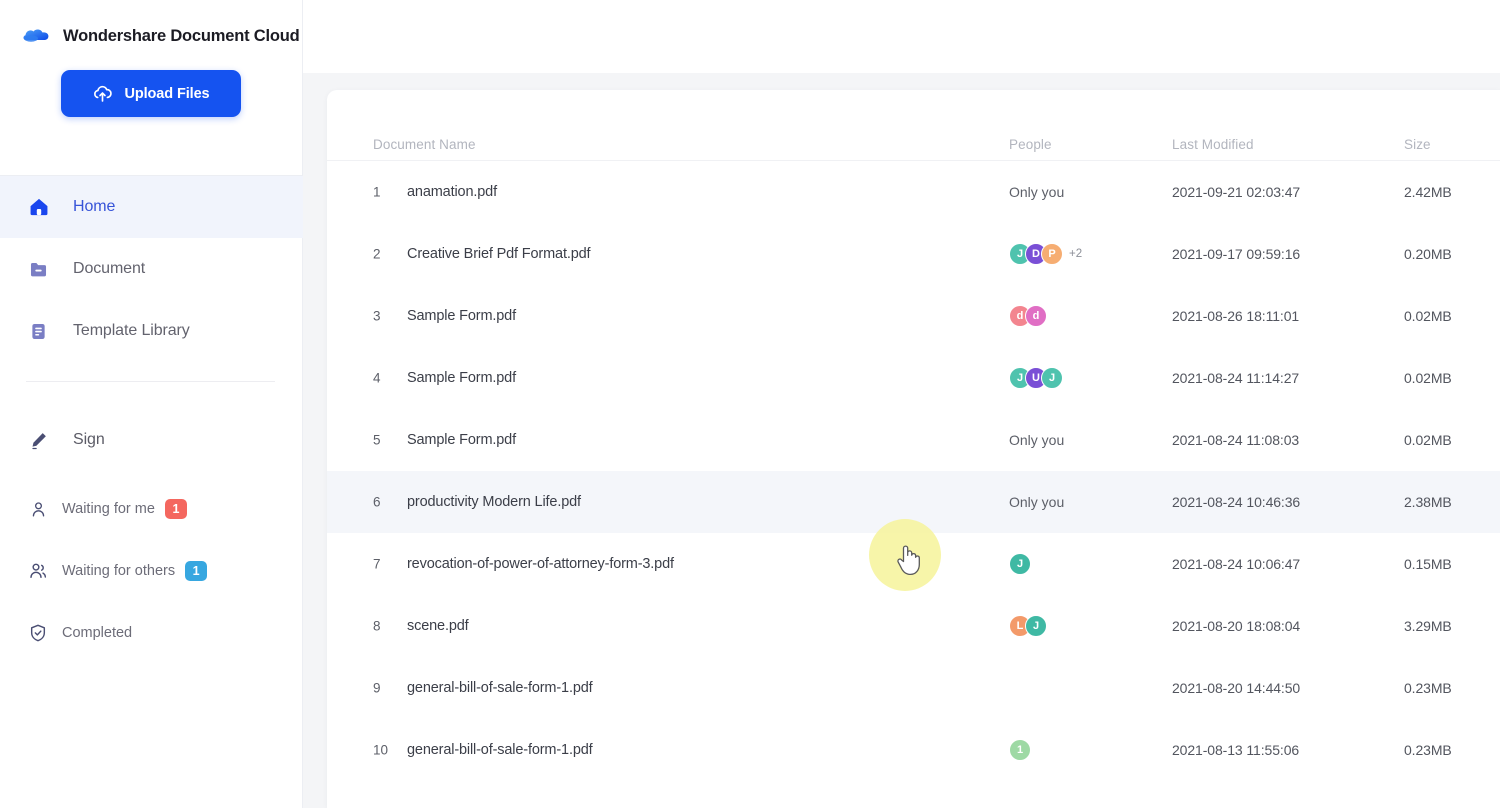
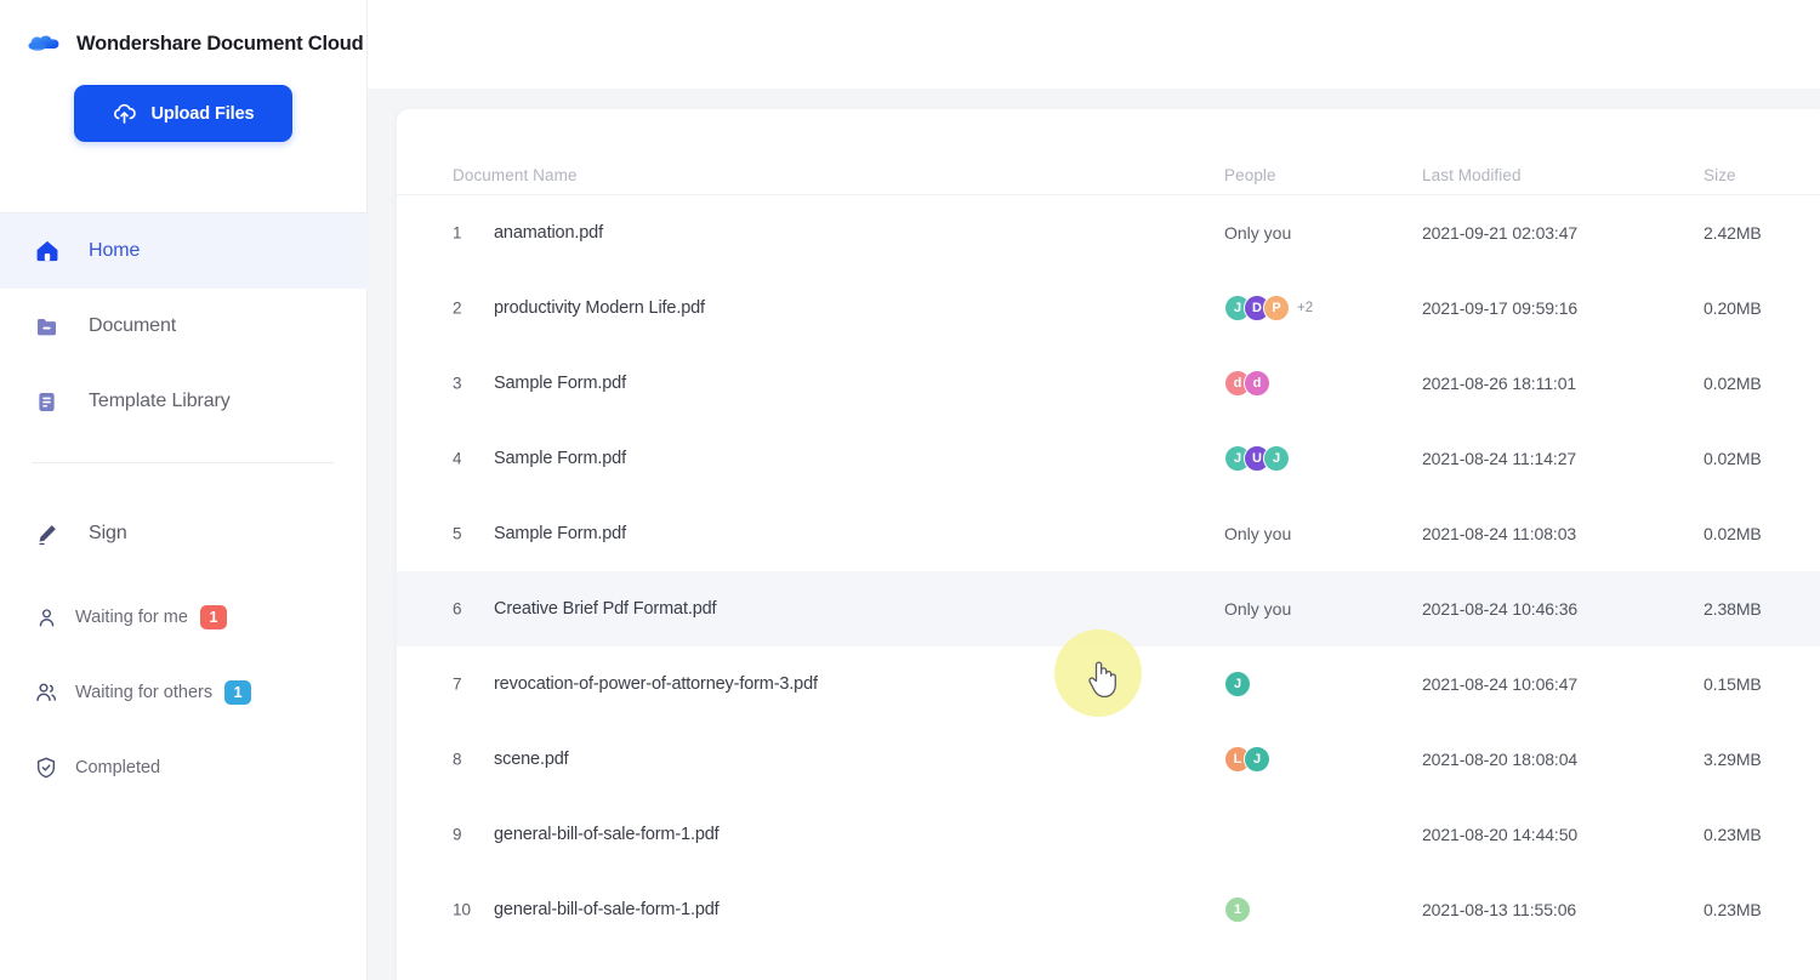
  Wondershare Document Cloud
  Upload Files
  Home
  Document
  Template Library
  Sign
  Waiting for me
  1
  Waiting for others
  1
  Completed
  Document Name
  People
  Last Modified
  Size
  1
  anamation.pdf
  Only you
  2021-09-21 02:03:47
  2.42MB
  2
- Creative Brief Pdf Format.pdf
+ productivity Modern Life.pdf
  J
  D
  P
  +2
  2021-09-17 09:59:16
  0.20MB
  3
  Sample Form.pdf
  d
  d
  2021-08-26 18:11:01
  0.02MB
  4
  Sample Form.pdf
  J
  U
  J
  2021-08-24 11:14:27
  0.02MB
  5
  Sample Form.pdf
  Only you
  2021-08-24 11:08:03
  0.02MB
  6
- productivity Modern Life.pdf
+ Creative Brief Pdf Format.pdf
  Only you
  2021-08-24 10:46:36
  2.38MB
  7
  revocation-of-power-of-attorney-form-3.pdf
  J
  2021-08-24 10:06:47
  0.15MB
  8
  scene.pdf
  L
  J
  2021-08-20 18:08:04
  3.29MB
  9
  general-bill-of-sale-form-1.pdf
  2021-08-20 14:44:50
  0.23MB
  10
  general-bill-of-sale-form-1.pdf
  1
  2021-08-13 11:55:06
  0.23MB
